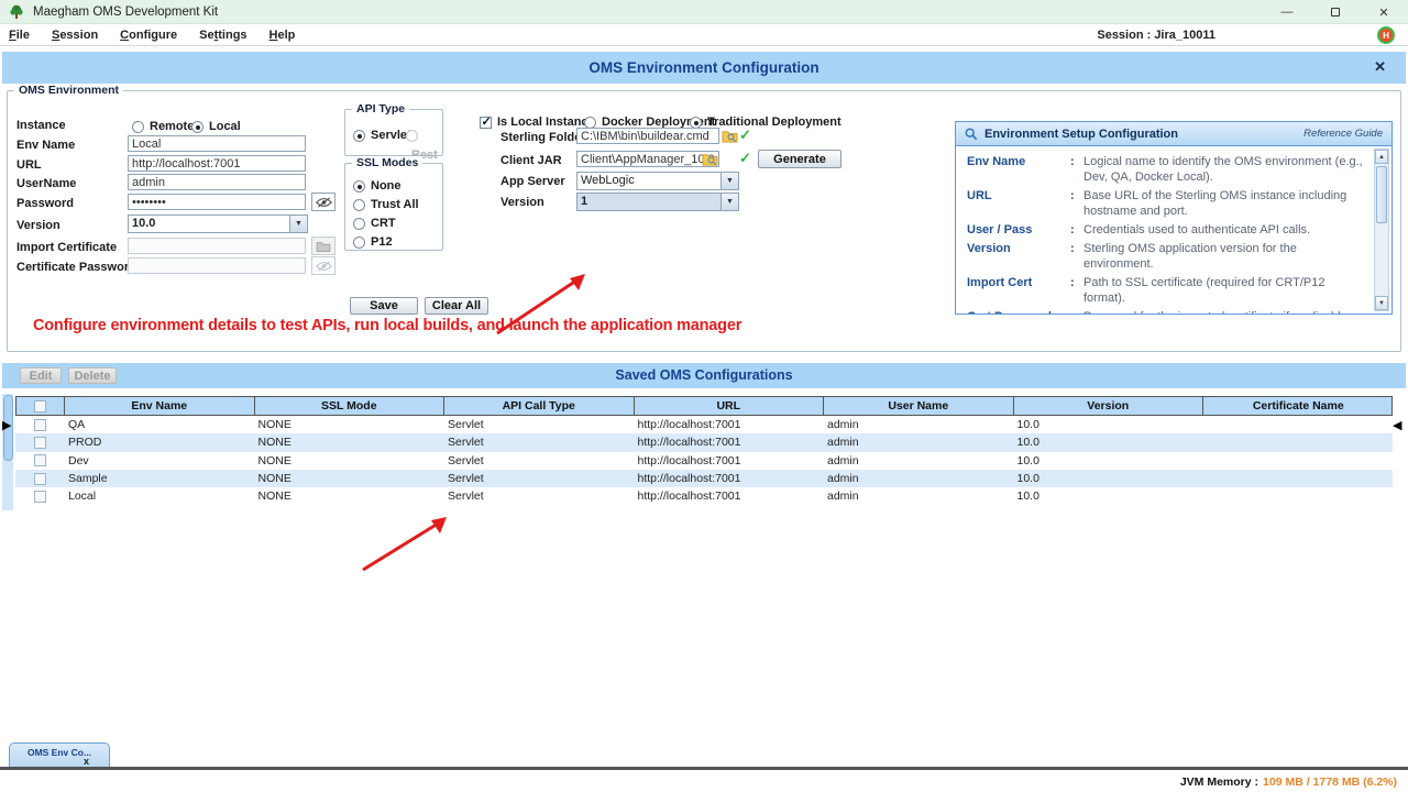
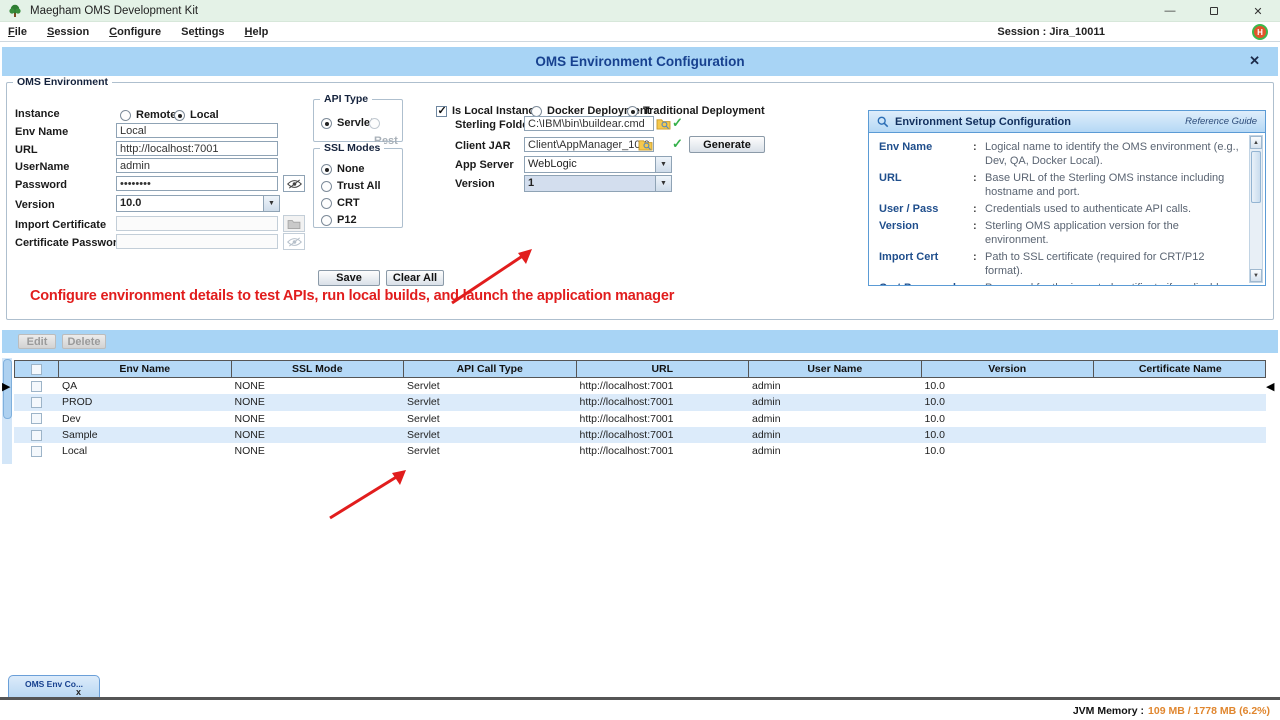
  Maegham OMS Development Kit
  —
  ✕
  File
  Session
  Configure
  Settings
  Help
  Session : Jira_10011
  H
  OMS Environment Configuration
  ✕
  OMS Environment
  Instance
  Env Name
  URL
  UserName
  Password
  Version
  Import Certificate
  Certificate Passwor
  Remot
  Local
  Local
  http://localhost:7001
  admin
  ••••••••
  10.0
  API Type
  Servle
  Rest
  SSL Modes
  None
  Trust All
  CRT
  P12
  Save
  Clear All
  Is Local Instan
  Docker Deploynt
  Traditional Deployment
  C:\IBM\bin\buildear.cmd
  ✓
  Client JAR
  ✓
  Generate
  App Server
  WebLogic
  Version
  1
  Environment Setup Configuration
  Reference Guide
  Env Name
  :
  Logical name to identify the OMS environment (e.g., Dev, QA, Docker Local).
  URL
  :
  Base URL of the Sterling OMS instance including hostname and port.
  User / Pass
  :
  Credentials used to authenticate API calls.
  Version
  :
  Sterling OMS application version for the environment.
  Import Cert
  :
  Path to SSL certificate (required for CRT/P12 format).
  Configure environment details to test APIs, run local builds, and launch the application manager
- Saved OMS Configurations
  Edit
  Delete
  Env Name
  SSL Mode
  API Call Type
  URL
  User Name
  Version
  Certificate Name
  QA
  NONE
  Servlet
  http://localhost:7001
  admin
  10.0
  PROD
  NONE
  Servlet
  http://localhost:7001
  admin
  10.0
  Dev
  NONE
  Servlet
  http://localhost:7001
  admin
  10.0
  Sample
  NONE
  Servlet
  http://localhost:7001
  admin
  10.0
  Local
  NONE
  Servlet
  http://localhost:7001
  admin
  10.0
  ▶
  ◀
  OMS Env Co...
  x
  JVM Memory :
  109 MB / 1778 MB (6.2%)
